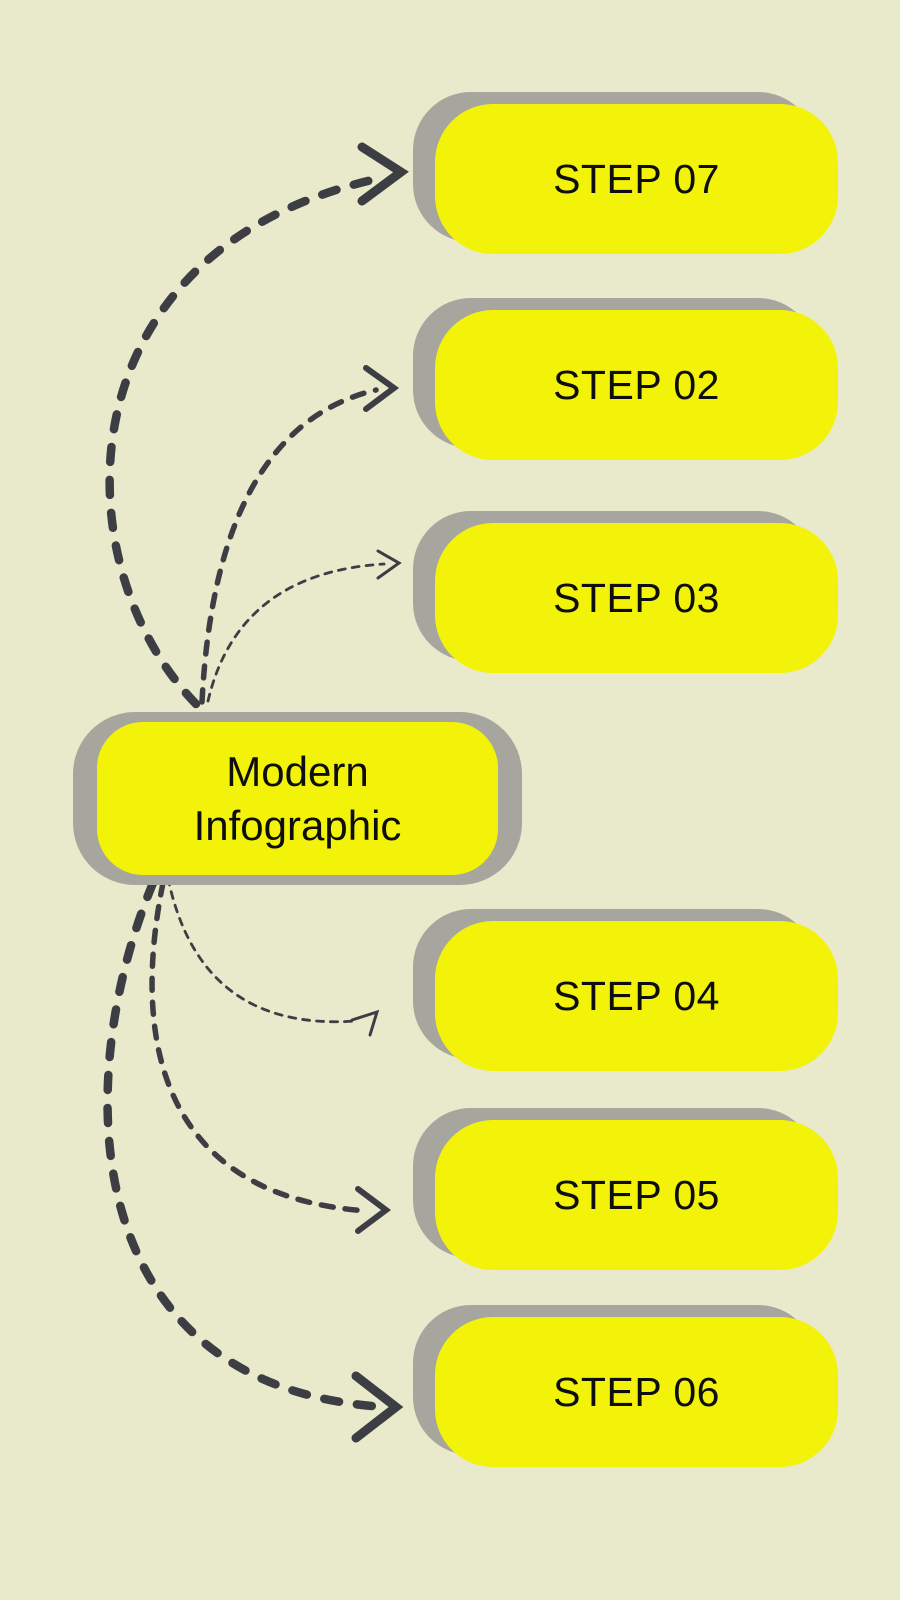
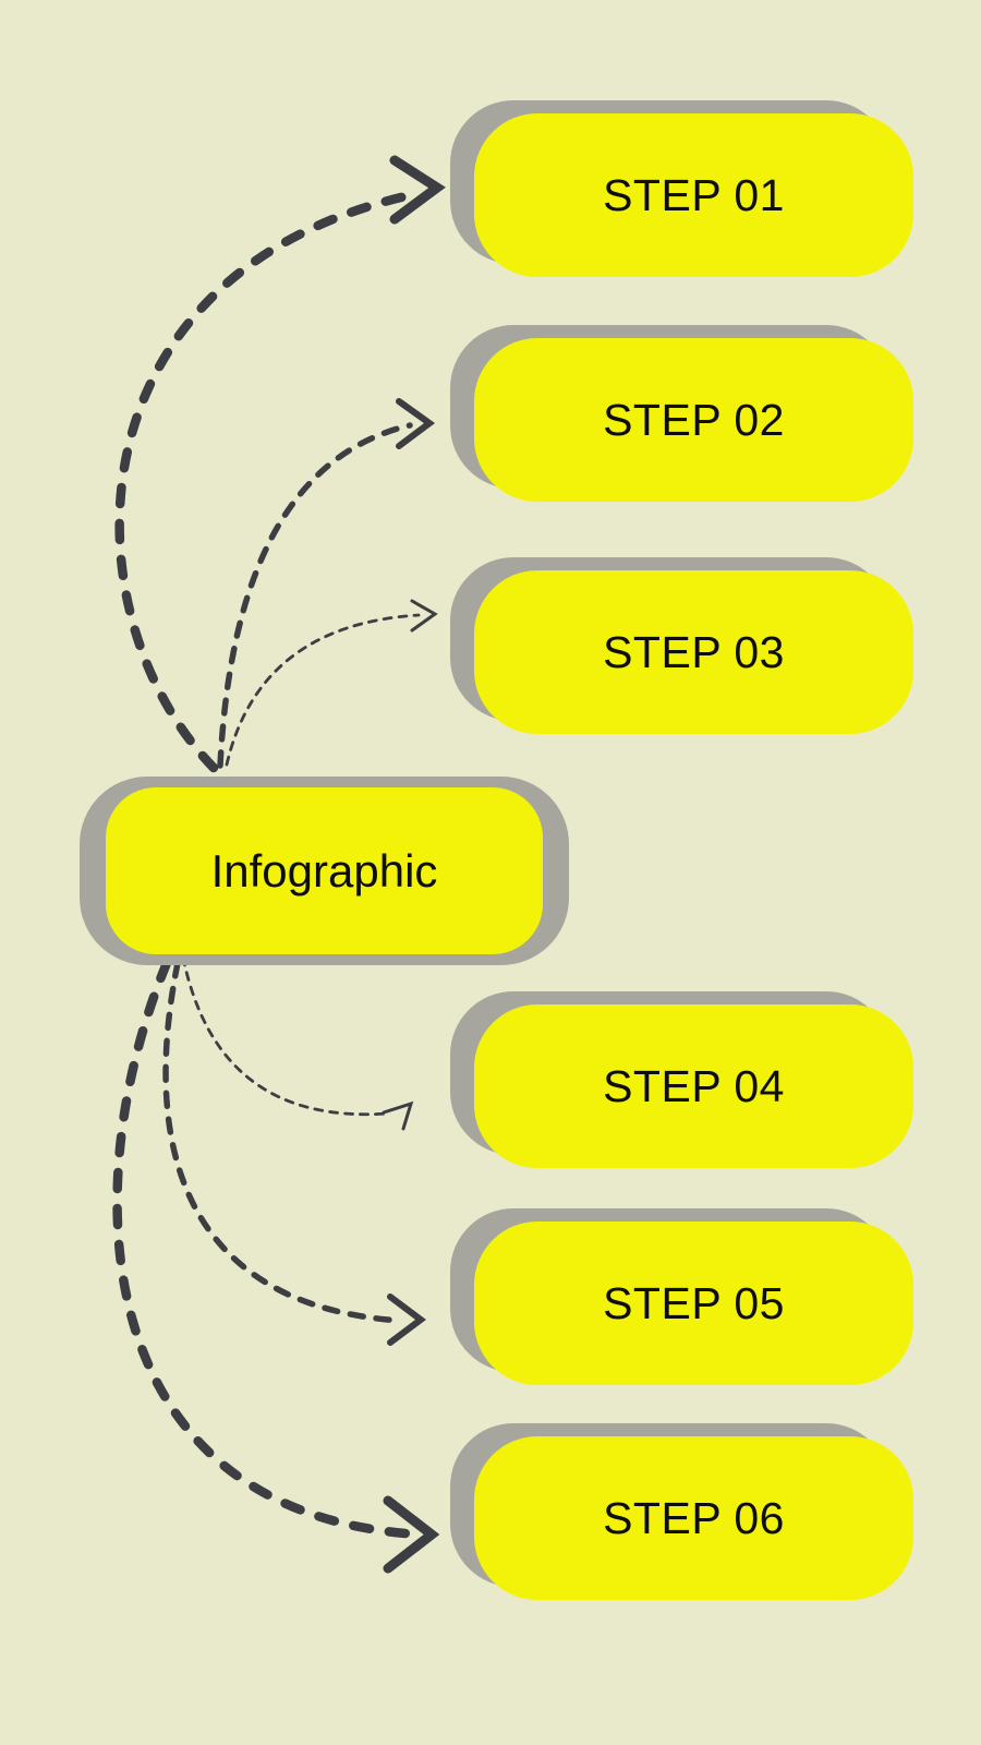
- STEP 07
+ STEP 01
  STEP 02
  STEP 03
  STEP 04
  STEP 05
  STEP 06
- Modern
  Infographic
